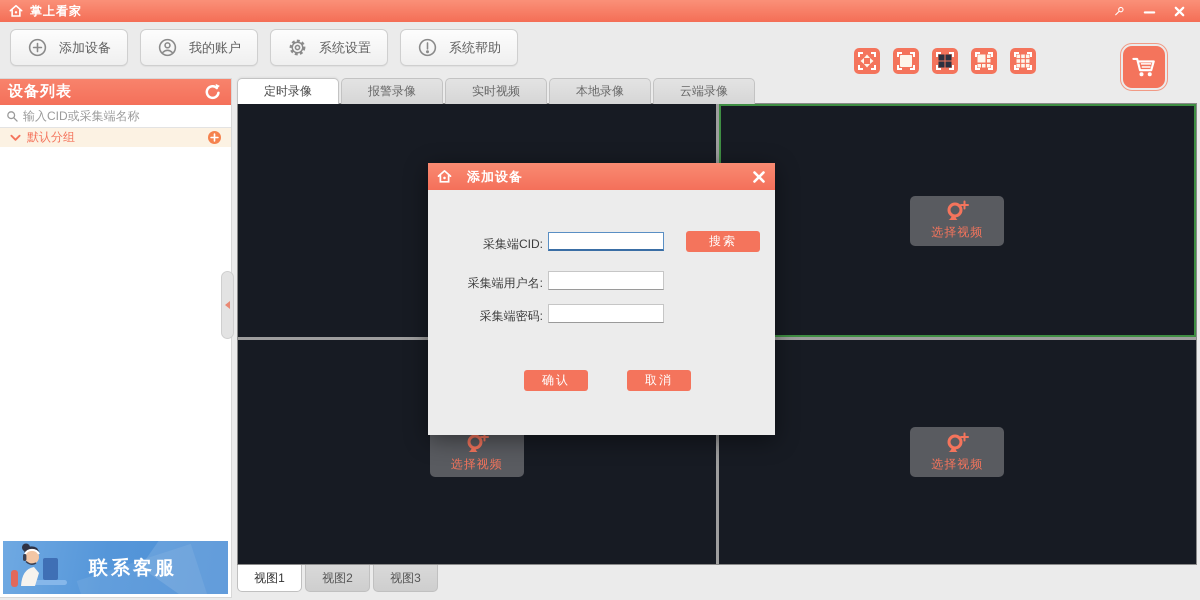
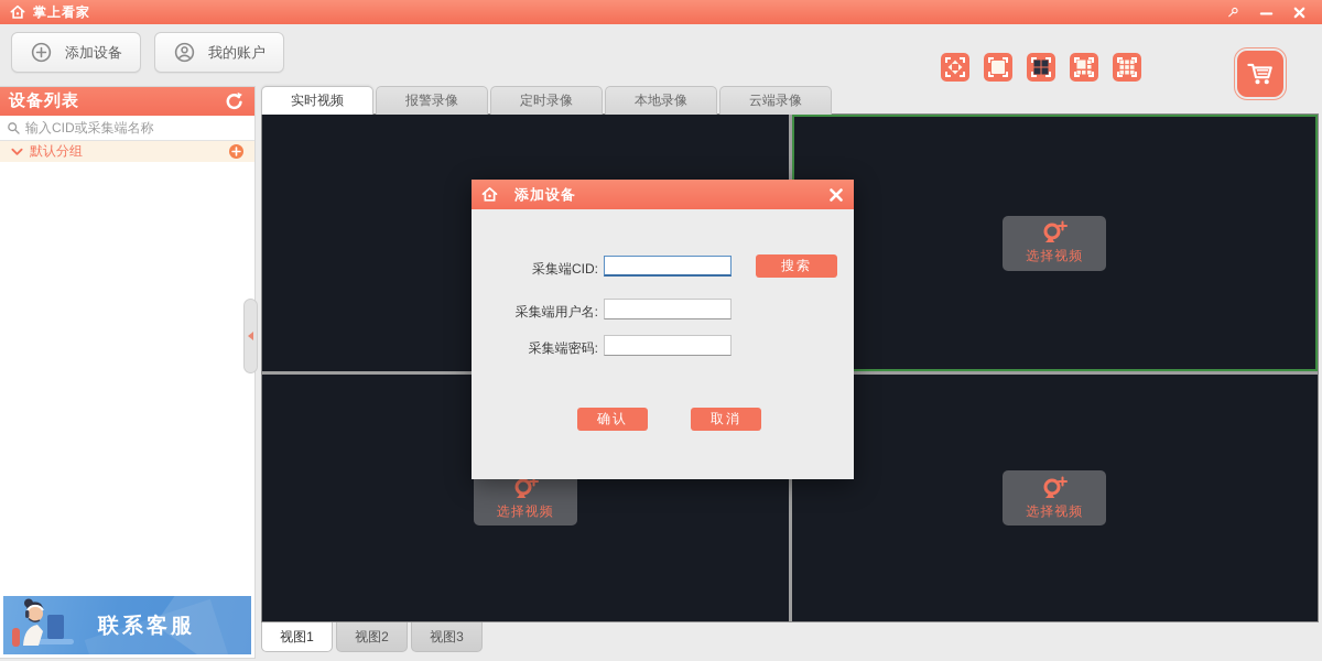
  掌上看家
  添加设备
  我的账户
- 系统设置
- 系统帮助
  设备列表
  输入CID或采集端名称
  默认分组
  联系客服
- 定时录像
+ 实时视频
  报警录像
- 实时视频
+ 定时录像
  本地录像
  云端录像
  选择视频
  选择视频
  选择视频
  视图1
  视图2
  视图3
  添加设备
  采集端CID:
  搜索
  采集端用户名:
  采集端密码:
  确认
  取消
